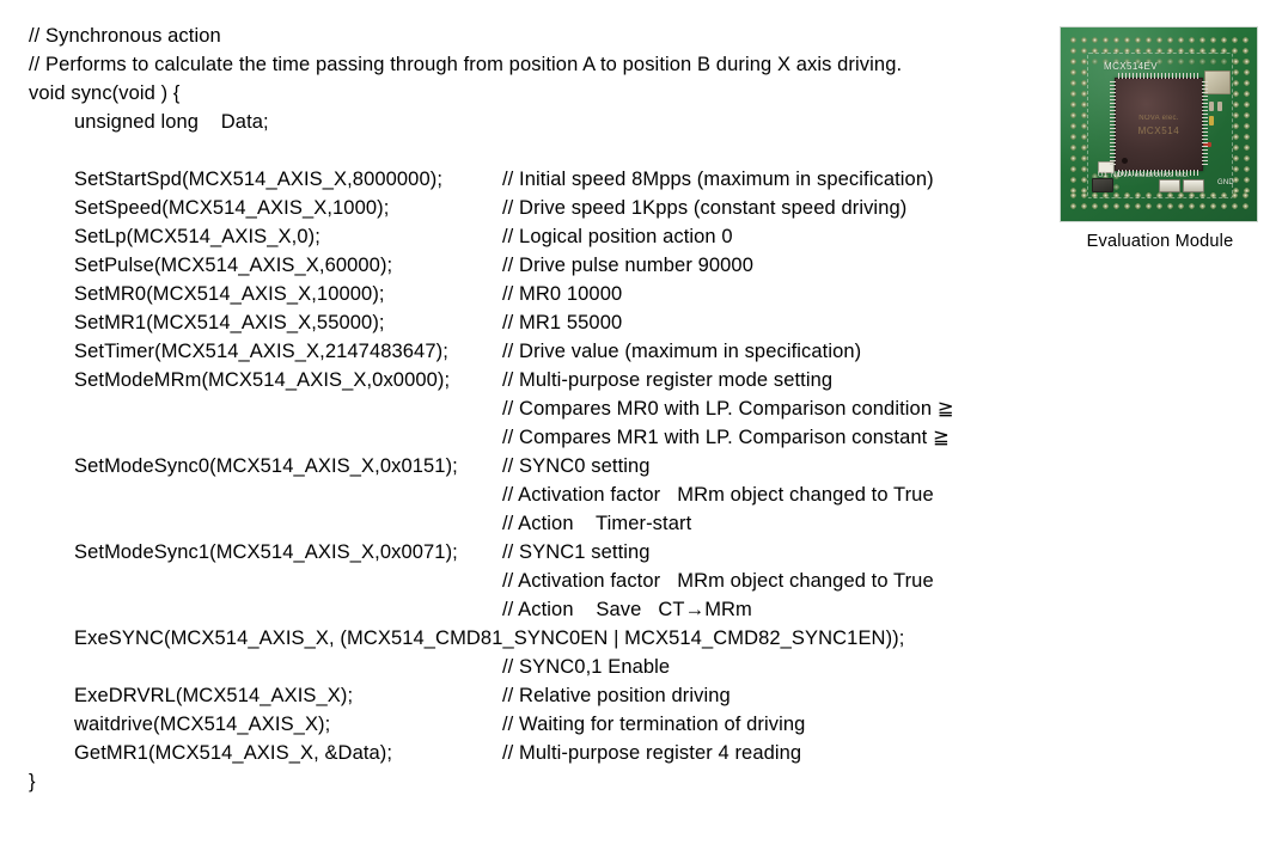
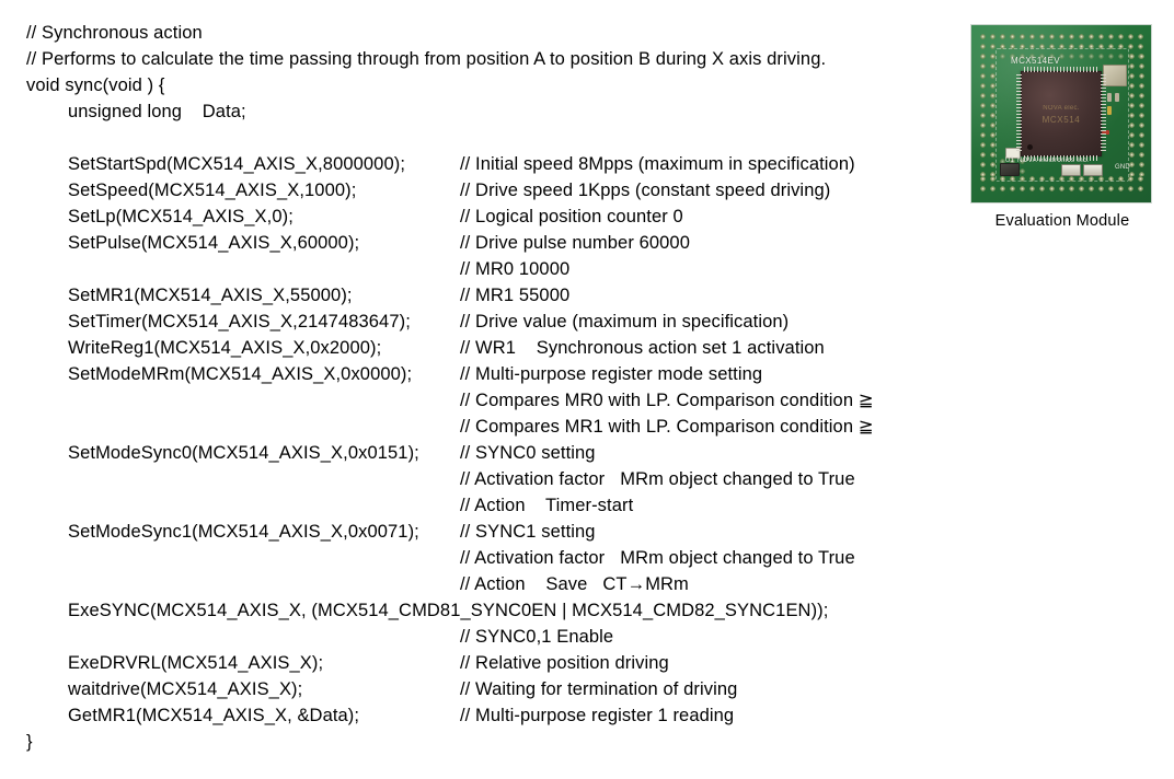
  // Synchronous action
  // Performs to calculate the time passing through from position A to position B during X axis driving.
  void sync(void ) {
  unsigned long Data;
  SetStartSpd(MCX514_AXIS_X,8000000);
  // Initial speed 8Mpps (maximum in specification)
  SetSpeed(MCX514_AXIS_X,1000);
  // Drive speed 1Kpps (constant speed driving)
  SetLp(MCX514_AXIS_X,0);
- // Logical position action 0
+ // Logical position counter 0
  SetPulse(MCX514_AXIS_X,60000);
- // Drive pulse number 90000
+ // Drive pulse number 60000
- SetMR0(MCX514_AXIS_X,10000);
  // MR0 10000
  SetMR1(MCX514_AXIS_X,55000);
  // MR1 55000
  SetTimer(MCX514_AXIS_X,2147483647);
  // Drive value (maximum in specification)
+ WriteReg1(MCX514_AXIS_X,0x2000);
+ // WR1 Synchronous action set 1 activation
  SetModeMRm(MCX514_AXIS_X,0x0000);
  // Multi-purpose register mode setting
  // Compares MR0 with LP. Comparison condition ≧
- // Compares MR1 with LP. Comparison constant ≧
+ // Compares MR1 with LP. Comparison condition ≧
  SetModeSync0(MCX514_AXIS_X,0x0151);
  // SYNC0 setting
  // Activation factor MRm object changed to True
  // Action Timer-start
  SetModeSync1(MCX514_AXIS_X,0x0071);
  // SYNC1 setting
  // Activation factor MRm object changed to True
  // Action Save CT→MRm
  ExeSYNC(MCX514_AXIS_X, (MCX514_CMD81_SYNC0EN | MCX514_CMD82_SYNC1EN));
  // SYNC0,1 Enable
  ExeDRVRL(MCX514_AXIS_X);
  // Relative position driving
  waitdrive(MCX514_AXIS_X);
  // Waiting for termination of driving
  GetMR1(MCX514_AXIS_X, &Data);
- // Multi-purpose register 4 reading
+ // Multi-purpose register 1 reading
  }
  MCX514
  MCX514EV
  Evaluation Module
